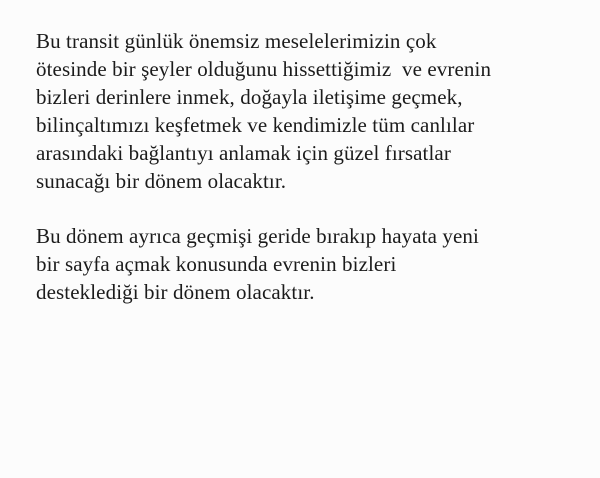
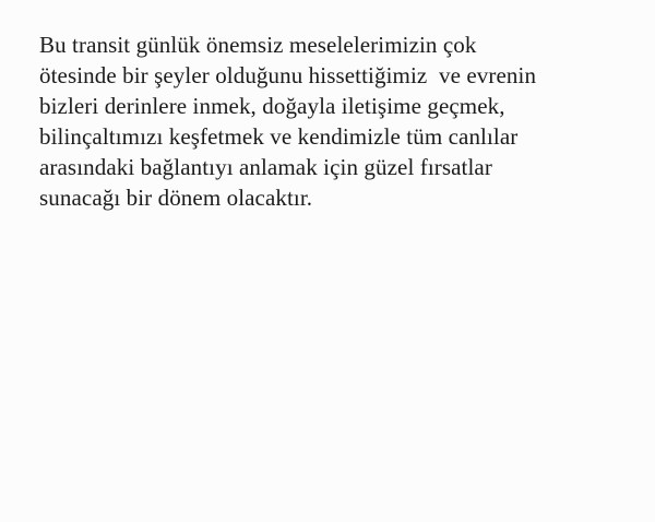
  Bu transit günlük önemsiz meselelerimizin çok
  ötesinde bir şeyler olduğunu hissettiğimiz ve evrenin
  bizleri derinlere inmek, doğayla iletişime geçmek,
  bilinçaltımızı keşfetmek ve kendimizle tüm canlılar
  arasındaki bağlantıyı anlamak için güzel fırsatlar
  sunacağı bir dönem olacaktır.
- Bu dönem ayrıca geçmişi geride bırakıp hayata yeni
- bir sayfa açmak konusunda evrenin bizleri
- desteklediği bir dönem olacaktır.
